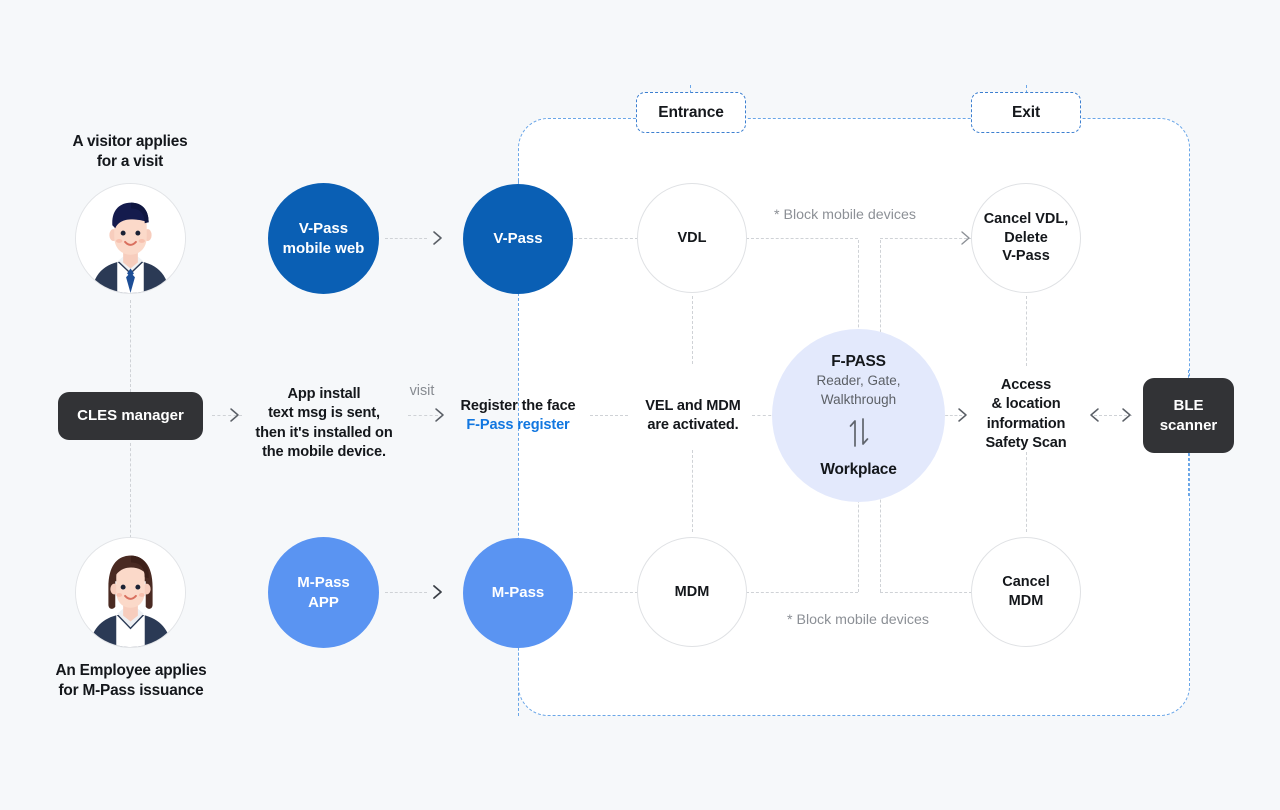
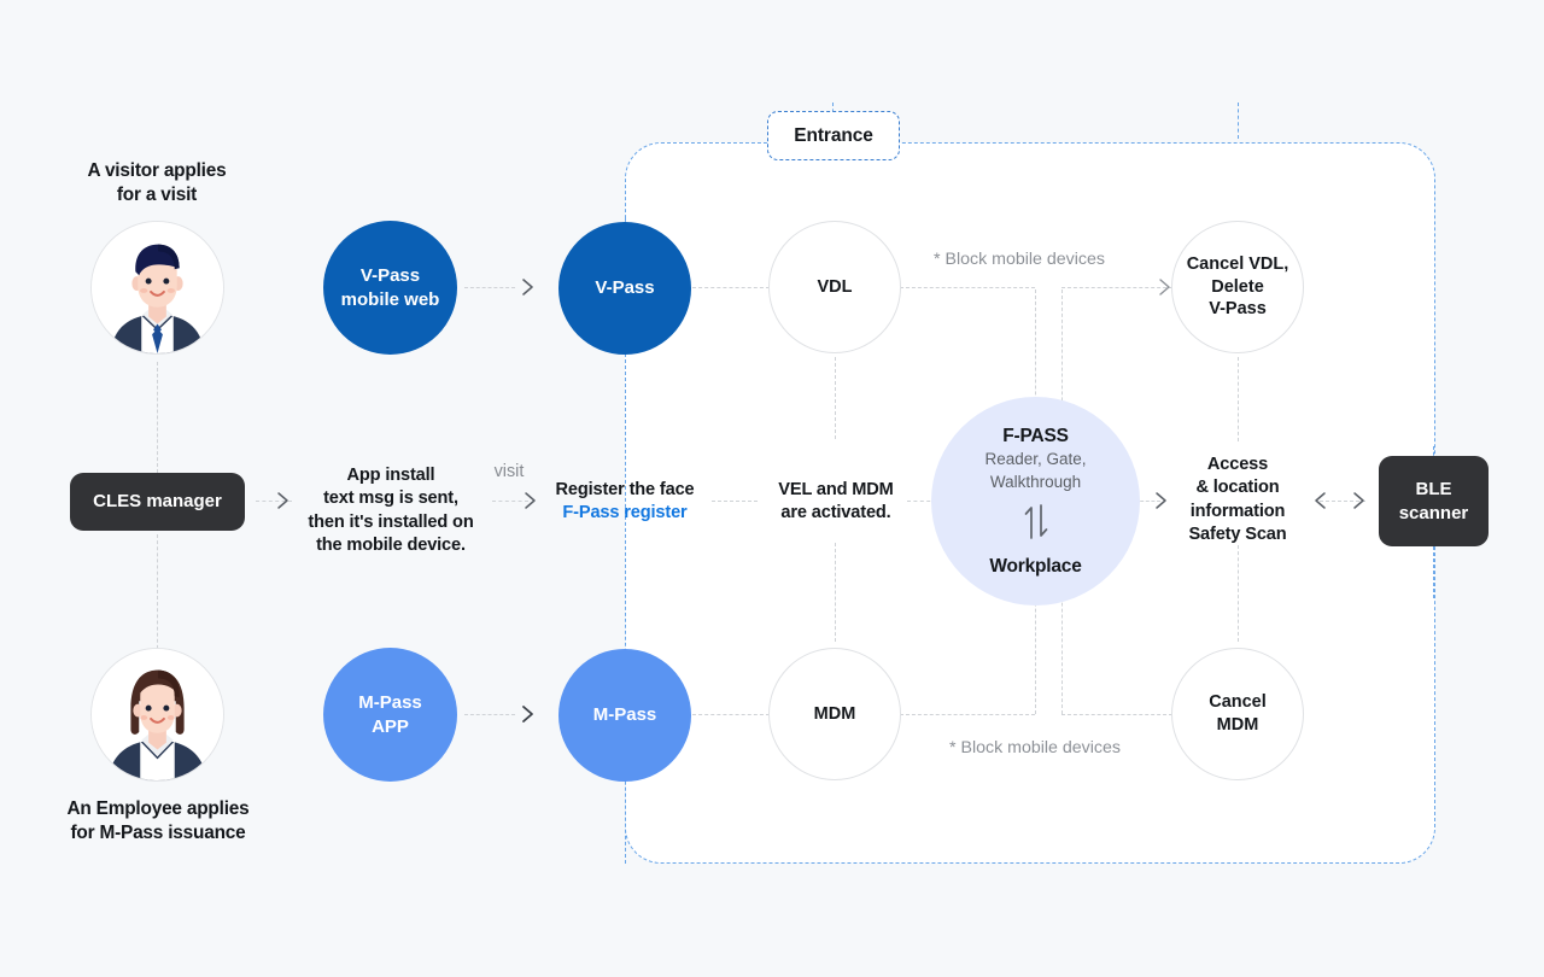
  Entrance
- Exit
  A visitor applies
  for a visit
  An Employee applies
  for M-Pass issuance
  CLES manager
  BLE
  scanner
  App install
  text msg is sent,
  then it's installed on
  the mobile device.
  visit
  Register the face
  F-Pass register
  VEL and MDM
  are activated.
  Access
  & location
  information
  Safety Scan
  * Block mobile devices
  * Block mobile devices
  V-Pass
  mobile web
  V-Pass
  VDL
  Cancel VDL,
  Delete
  V-Pass
  M-Pass
  APP
  M-Pass
  MDM
  Cancel
  MDM
  F-PASS
  Reader, Gate,
  Walkthrough
  Workplace
